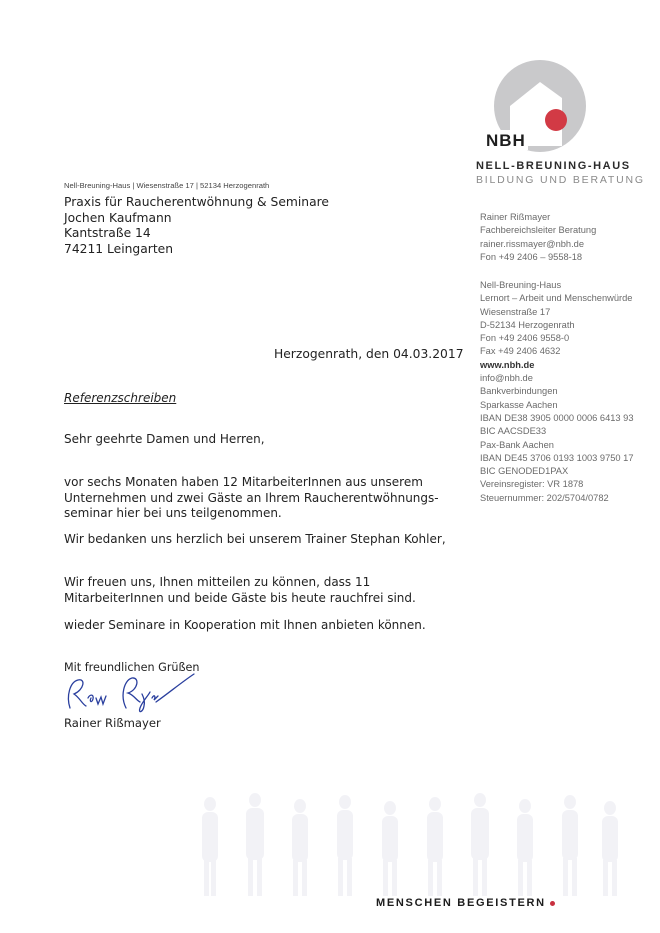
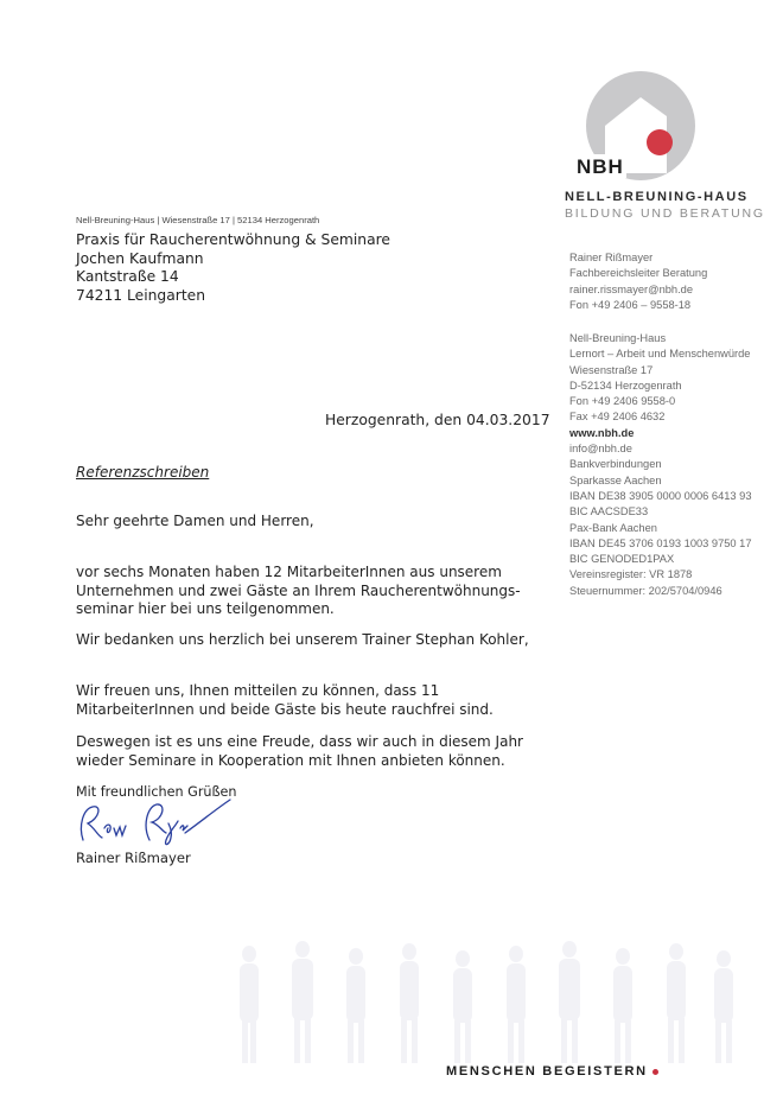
  NBH
  NELL-BREUNING-HAUS
  BILDUNG UND BERATUNG
  Nell-Breuning-Haus | Wiesenstraße 17 | 52134 Herzogenrath
  Praxis für Raucherentwöhnung & Seminare
  Jochen Kaufmann
  Kantstraße 14
  74211 Leingarten
  Rainer Rißmayer
  Fachbereichsleiter Beratung
  rainer.rissmayer@nbh.de
  Fon +49 2406 – 9558-18
  Nell-Breuning-Haus
  Lernort – Arbeit und Menschenwürde
  Wiesenstraße 17
  D-52134 Herzogenrath
  Fon +49 2406 9558-0
  Fax +49 2406 4632
  www.nbh.de
  info@nbh.de
  Bankverbindungen
  Sparkasse Aachen
  IBAN DE38 3905 0000 0006 6413 93
  BIC AACSDE33
  Pax-Bank Aachen
  IBAN DE45 3706 0193 1003 9750 17
  BIC GENODED1PAX
  Vereinsregister: VR 1878
- Steuernummer: 202/5704/0782
+ Steuernummer: 202/5704/0946
  Herzogenrath, den 04.03.2017
  Referenzschreiben
  Sehr geehrte Damen und Herren,
  vor sechs Monaten haben 12 MitarbeiterInnen aus unserem
  Unternehmen und zwei Gäste an Ihrem Raucherentwöhnungs-
  seminar hier bei uns teilgenommen.
  Wir bedanken uns herzlich bei unserem Trainer Stephan Kohler,
  Wir freuen uns, Ihnen mitteilen zu können, dass 11
  MitarbeiterInnen und beide Gäste bis heute rauchfrei sind.
+ Deswegen ist es uns eine Freude, dass wir auch in diesem Jahr
  wieder Seminare in Kooperation mit Ihnen anbieten können.
  Mit freundlichen Grüßen
  Rainer Rißmayer
  MENSCHEN BEGEISTERN
